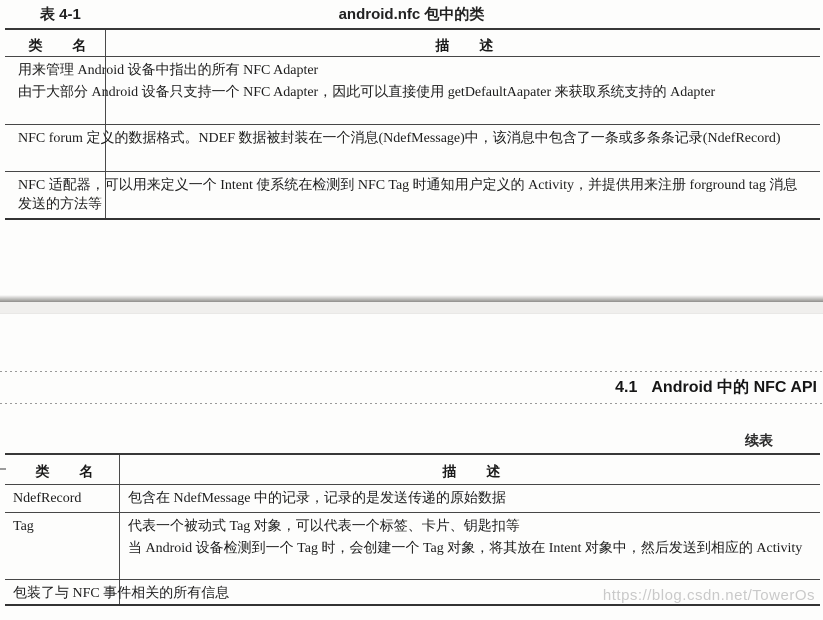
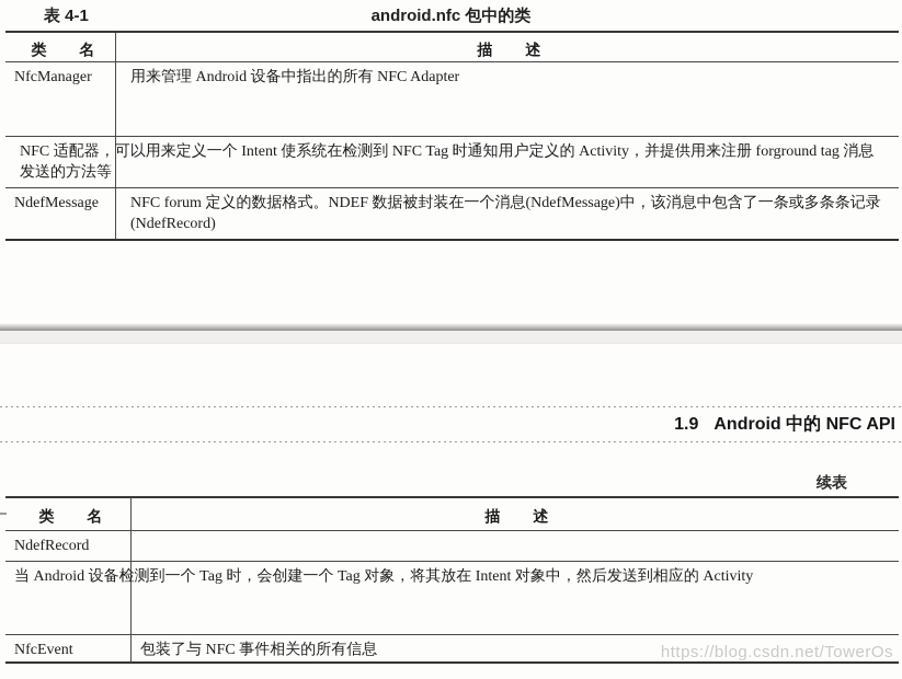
  表 4-1
  android.nfc 包中的类
  类 名
  描 述
+ NfcManager
  用来管理 Android 设备中指出的所有 NFC Adapter
- 由于大部分 Android 设备只支持一个 NFC Adapter，因此可以直接使用 getDefaultAapater 来获取系统支持的 Adapter
- NFC forum 定义的数据格式。NDEF 数据被封装在一个消息(NdefMessage)中，该消息中包含了一条或多条条记录(NdefRecord)
+ NFC 适配器，可以用来定义一个 Intent 使系统在检测到 NFC Tag 时通知用户定义的 Activity，并提供用来注册 forground tag 消息发送的方法等
+ NdefMessage
- NFC 适配器，可以用来定义一个 Intent 使系统在检测到 NFC Tag 时通知用户定义的 Activity，并提供用来注册 forground tag 消息发送的方法等
+ NFC forum 定义的数据格式。NDEF 数据被封装在一个消息(NdefMessage)中，该消息中包含了一条或多条条记录(NdefRecord)
- 4.1 Android 中的 NFC API
+ 1.9 Android 中的 NFC API
  续表
  类 名
  描 述
  NdefRecord
- 包含在 NdefMessage 中的记录，记录的是发送传递的原始数据
- Tag
- 代表一个被动式 Tag 对象，可以代表一个标签、卡片、钥匙扣等
  当 Android 设备检测到一个 Tag 时，会创建一个 Tag 对象，将其放在 Intent 对象中，然后发送到相应的 Activity
+ NfcEvent
  包装了与 NFC 事件相关的所有信息
  https://blog.csdn.net/TowerOs
